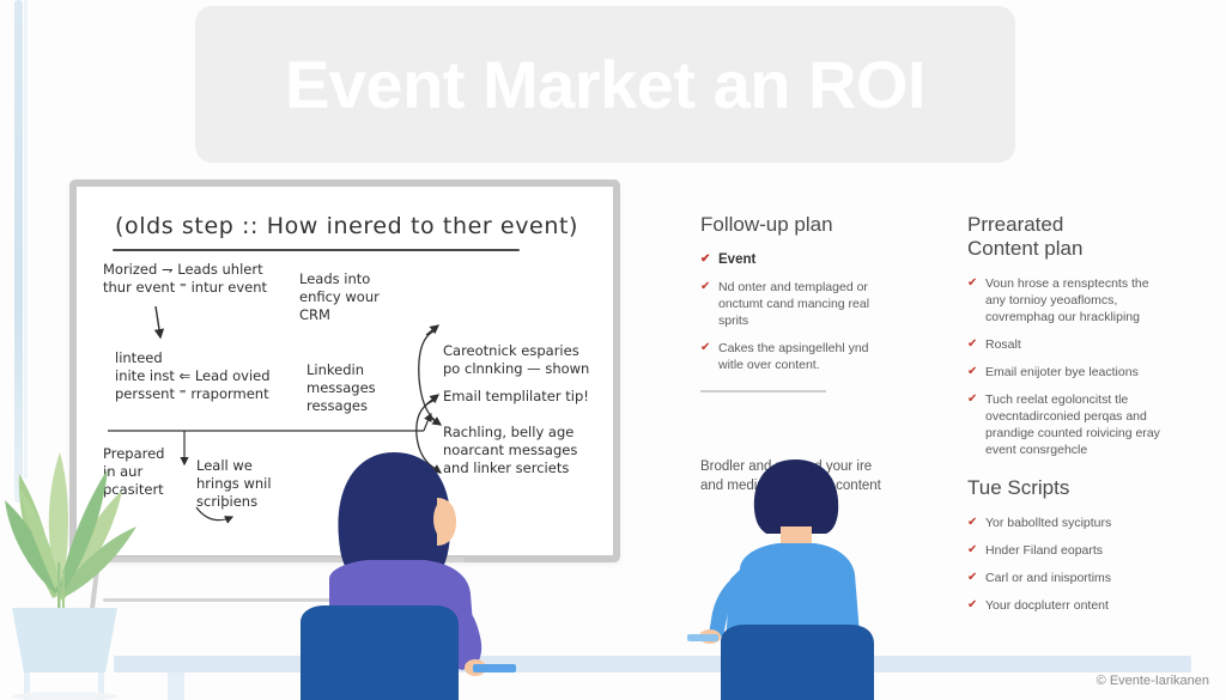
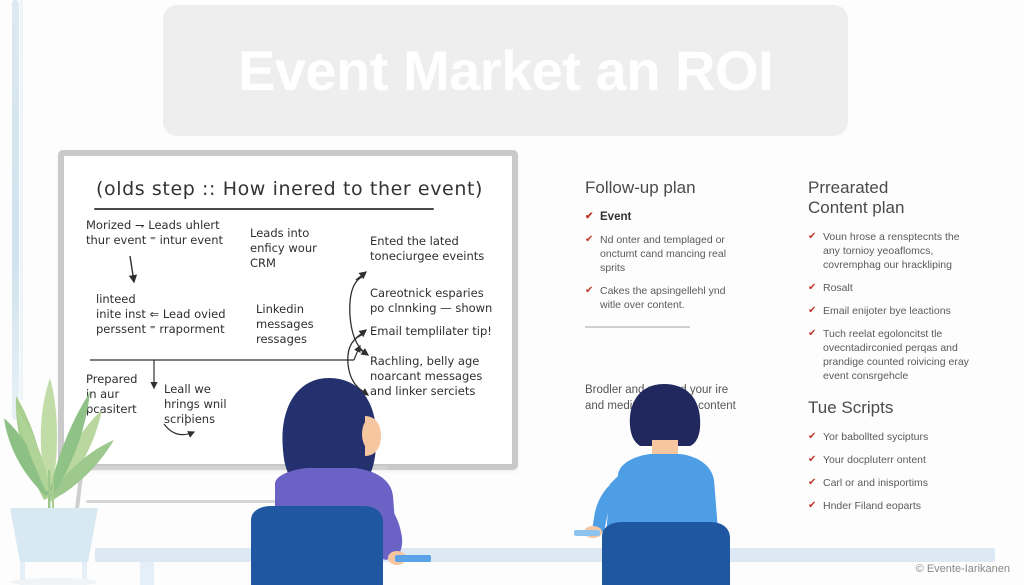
  (olds step :: How inered to ther event)
  Morized ⇁ Leads uhlert
  thur event ⁼ intur event
  linteed
  inite inst ⇐ Lead ovied
  perssent ⁼ rraporment
  Prepared
  in aur
  pcasitert
  Leall we
  hrings wnil
  scriþiens
  Leads into
  enficy wour
  CRM
  Linkedin
  messages
  ressages
+ Ented the lated
+ toneciurgee eveints
  Careotnick esparies
  po clnnking — shown
  Email templilater tip!
  Rachling, belly age
  noarcant messages
  and linker serciets
  Follow-up plan
  ✔
  Event
  ✔
  Nd onter and templaged or onctumt cand mancing real sprits
  ✔
  Cakes the apsingellehl ynd witle over content.
  Prrearated
  Content plan
  ✔
  Voun hrose a rensptecnts the any tornioy yeoaflomcs, covremphag our hrackliping
  ✔
  Rosalt
  ✔
  Email enijoter bye leactions
  ✔
  Tuch reelat egoloncitst tle ovecntadirconied perqas and prandige counted roivicing eray event consrgehcle
  Tue Scripts
  ✔
  Yor babollted sycipturs
  ✔
- Hnder Filand eoparts
+ Your docpluterr ontent
  ✔
  Carl or and inisportims
  ✔
- Your docpluterr ontent
+ Hnder Filand eoparts
  © Evente-Iarikanen
